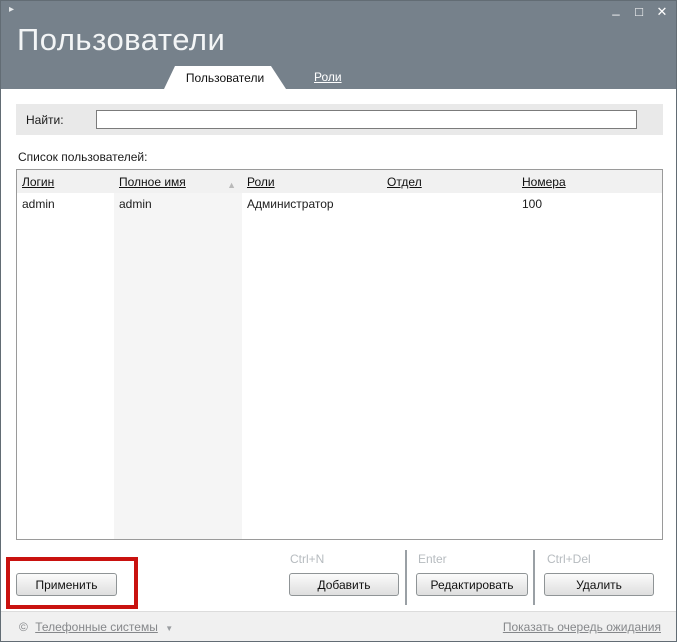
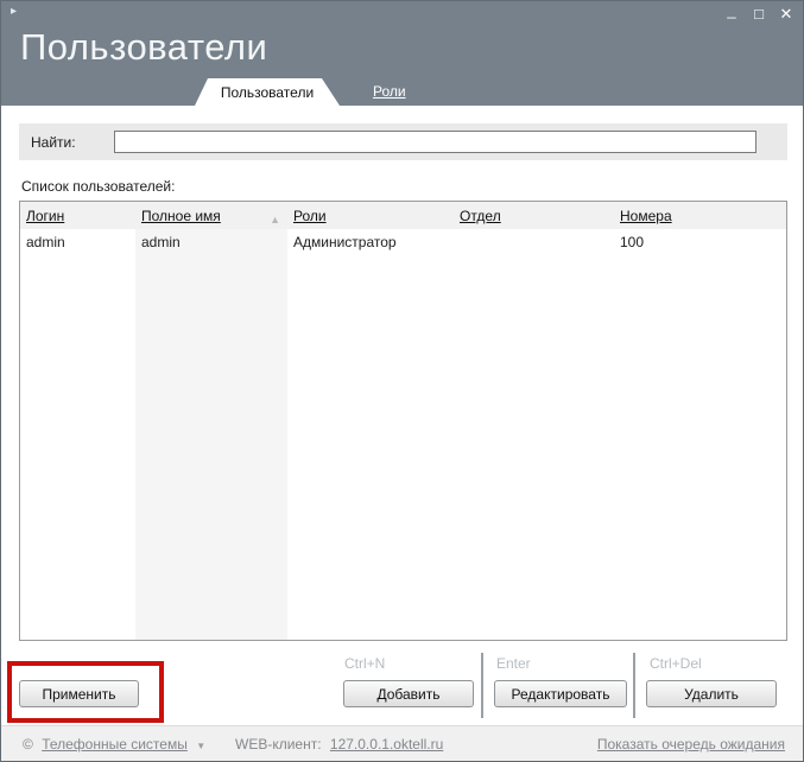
  ▸
  _
  □
  ✕
  Пользователи
  Пользователи
  Роли
  Найти:
  Список пользователей:
  Логин
  Полное имя
  ▲
  Роли
  Отдел
  Номера
  admin
  admin
  Администратор
  100
  Ctrl+N
  Enter
  Ctrl+Del
  Применить
  Добавить
  Редактировать
  Удалить
  © Телефонные системы ▼
+ WEB-клиент: 127.0.0.1.oktell.ru
  Показать очередь ожидания
